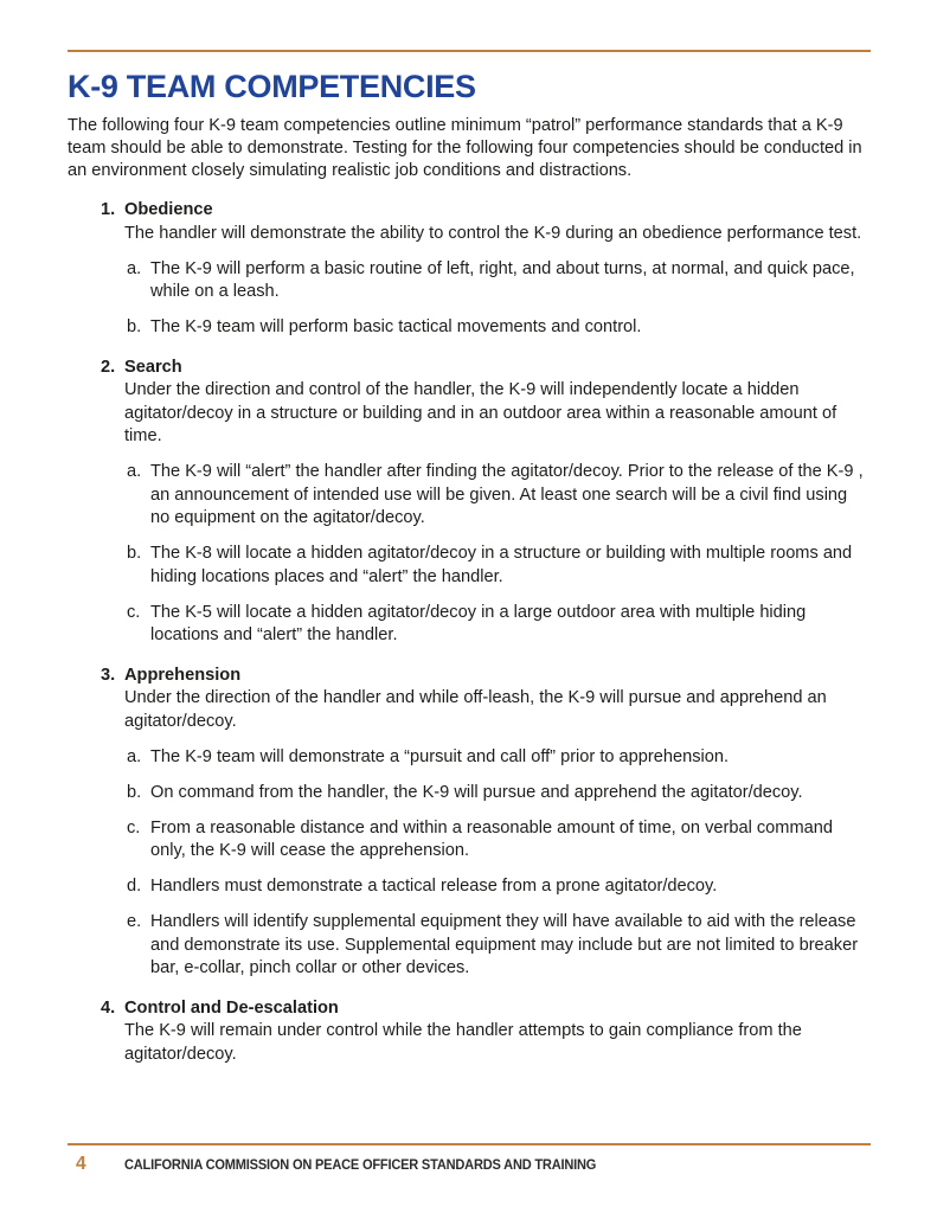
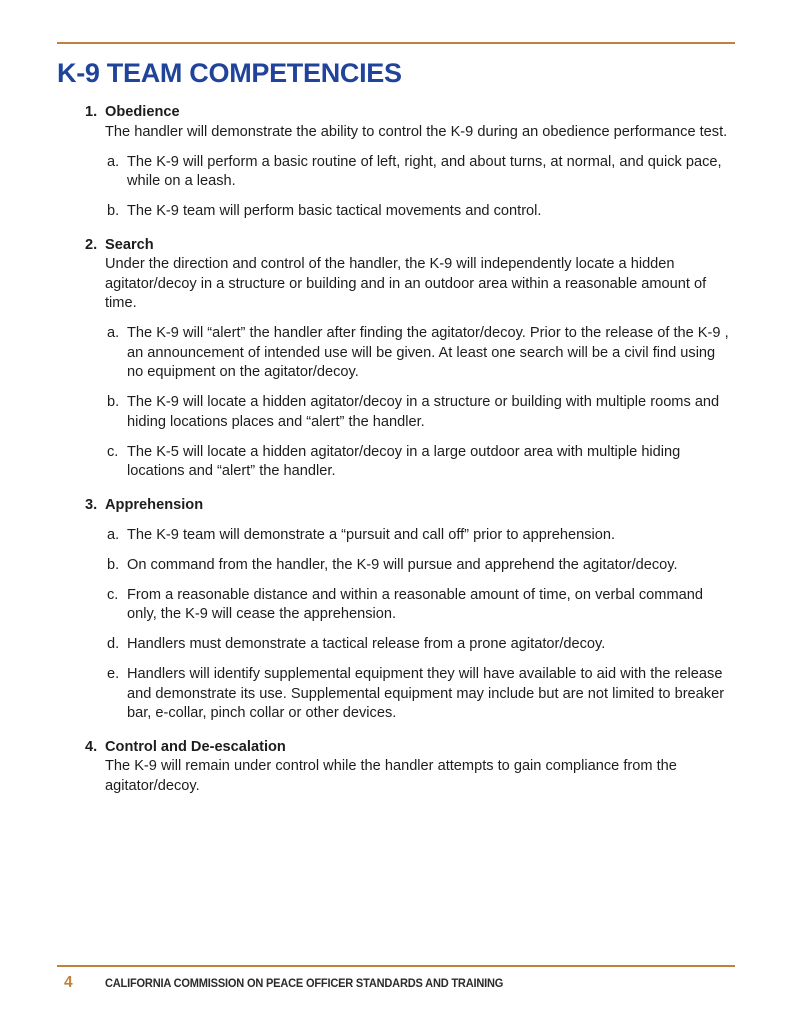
  K-9 TEAM COMPETENCIES
- The following four K-9 team competencies outline minimum “patrol” performance standards that a K-9 team should be able to demonstrate. Testing for the following four competencies should be conducted in an environment closely simulating realistic job conditions and distractions.
  1.
  Obedience
  The handler will demonstrate the ability to control the K-9 during an obedience performance test.
  a.
  The K-9 will perform a basic routine of left, right, and about turns, at normal, and quick pace, while on a leash.
  b.
  The K-9 team will perform basic tactical movements and control.
  2.
  Search
  Under the direction and control of the handler, the K-9 will independently locate a hidden agitator/decoy in a structure or building and in an outdoor area within a reasonable amount of time.
  a.
  The K-9 will “alert” the handler after finding the agitator/decoy. Prior to the release of the K-9 , an announcement of intended use will be given. At least one search will be a civil find using no equipment on the agitator/decoy.
  b.
- The K-8 will locate a hidden agitator/decoy in a structure or building with multiple rooms and hiding locations places and “alert” the handler.
+ The K-9 will locate a hidden agitator/decoy in a structure or building with multiple rooms and hiding locations places and “alert” the handler.
  c.
  The K-5 will locate a hidden agitator/decoy in a large outdoor area with multiple hiding locations and “alert” the handler.
  3.
  Apprehension
- Under the direction of the handler and while off-leash, the K-9 will pursue and apprehend an agitator/decoy.
  a.
  The K-9 team will demonstrate a “pursuit and call off” prior to apprehension.
  b.
  On command from the handler, the K-9 will pursue and apprehend the agitator/decoy.
  c.
  From a reasonable distance and within a reasonable amount of time, on verbal command only, the K-9 will cease the apprehension.
  d.
  Handlers must demonstrate a tactical release from a prone agitator/decoy.
  e.
  Handlers will identify supplemental equipment they will have available to aid with the release and demonstrate its use. Supplemental equipment may include but are not limited to breaker bar, e-collar, pinch collar or other devices.
  4.
  Control and De-escalation
  The K-9 will remain under control while the handler attempts to gain compliance from the agitator/decoy.
  4
  CALIFORNIA COMMISSION ON PEACE OFFICER STANDARDS AND TRAINING
